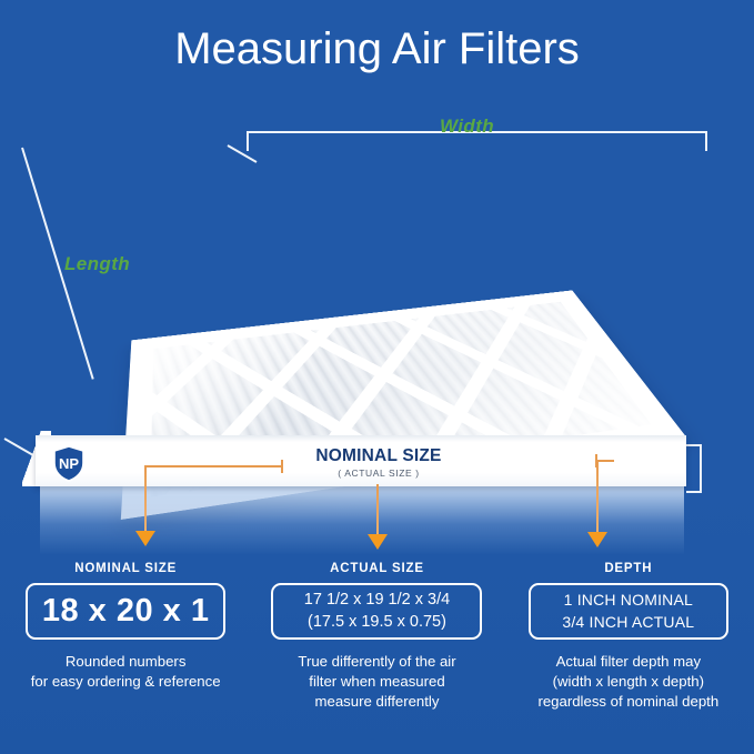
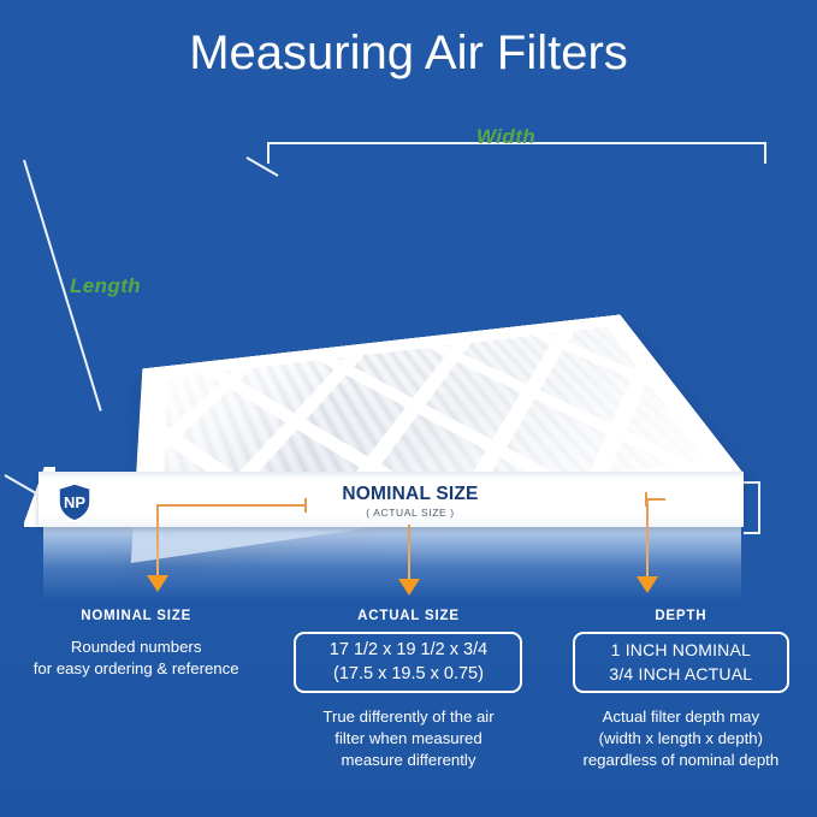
  Measuring Air Filters
  Width
  Length
  NP
  NOMINAL SIZE
  ( ACTUAL SIZE )
  NOMINAL SIZE
- 18 x 20 x 1
  Rounded numbers
  for easy ordering & reference
  ACTUAL SIZE
  17 1/2 x 19 1/2 x 3/4
  (17.5 x 19.5 x 0.75)
  True differently of the air
  filter when measured
  measure differently
  DEPTH
  1 INCH NOMINAL
  3/4 INCH ACTUAL
  Actual filter depth may
  (width x length x depth)
  regardless of nominal depth
